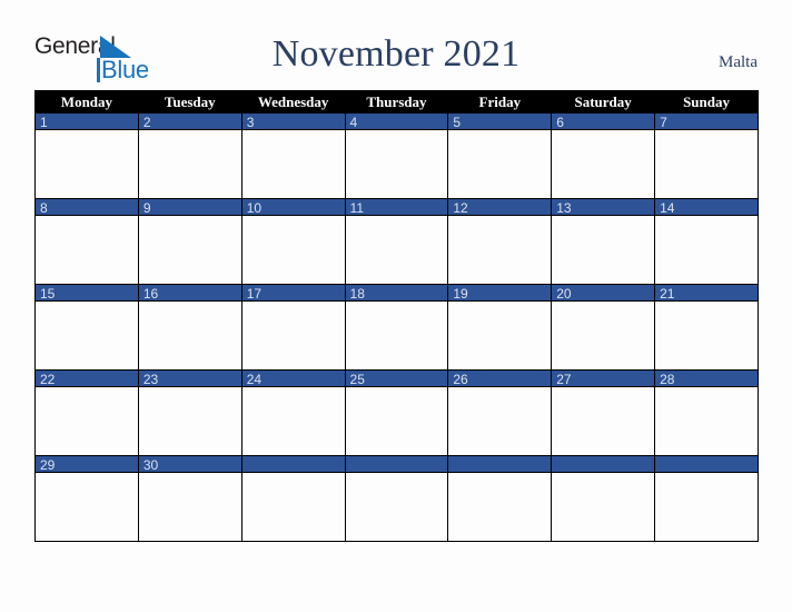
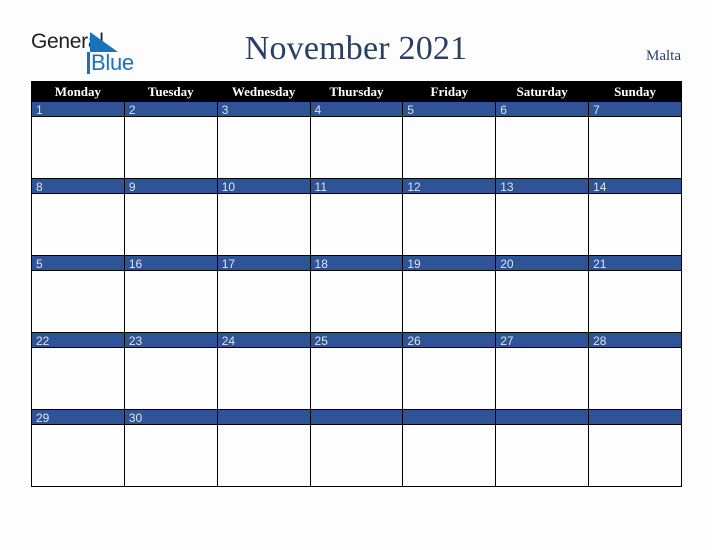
  Gener
  Blue
  November 2021
  Malta
  Monday	Tuesday	Wednesday	Thursday	Friday	Saturday	Sunday
  1	2	3	4	5	6	7
  8	9	10	11	12	13	14
- 15	16	17	18	19	20	21
+ 5	16	17	18	19	20	21
  22	23	24	25	26	27	28
  29	30
